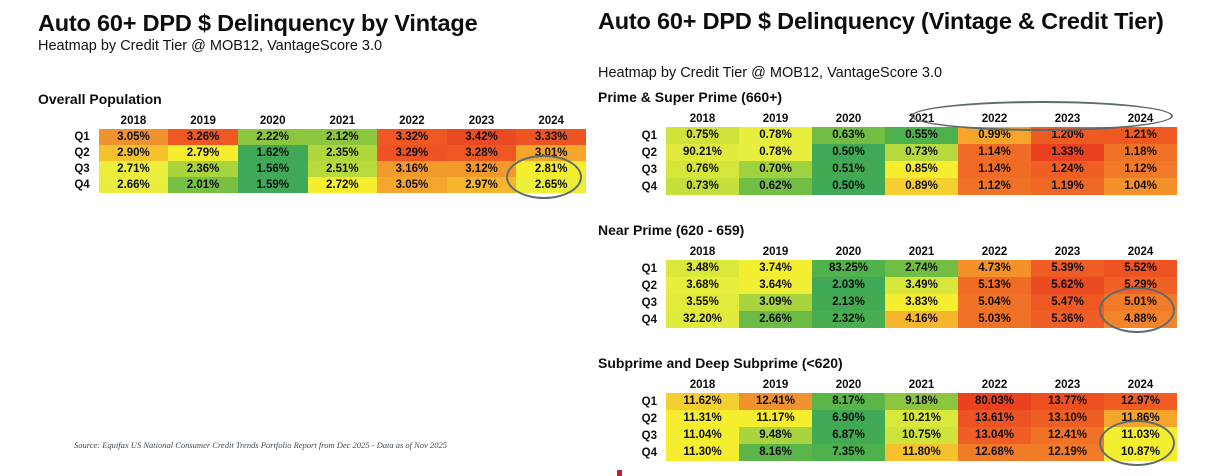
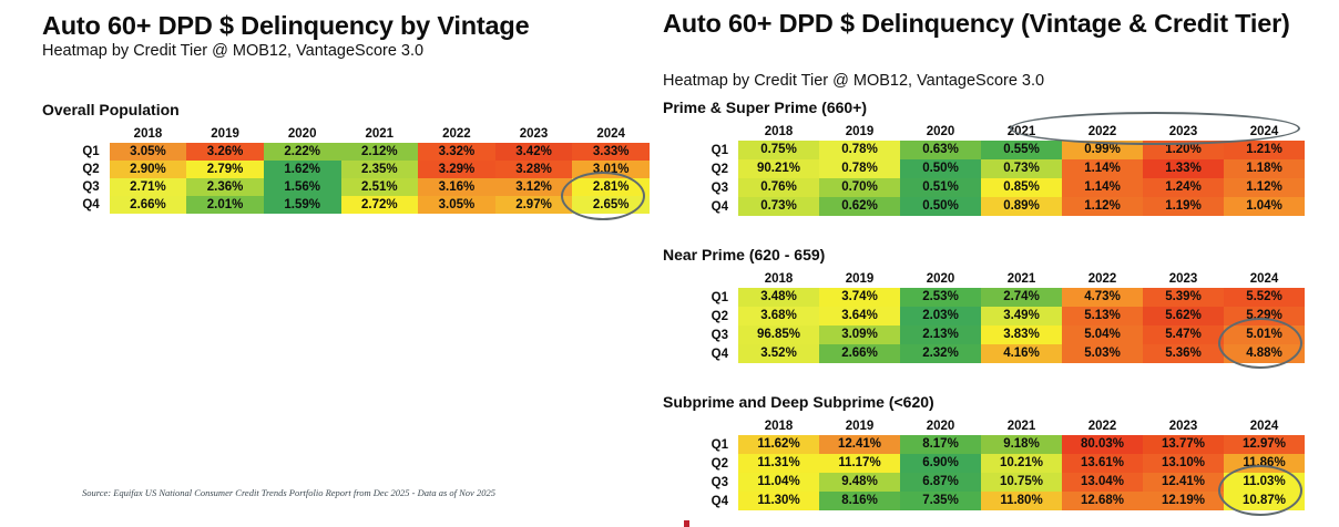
  Auto 60+ DPD $ Delinquency by Vintage
  Heatmap by Credit Tier @ MOB12, VantageScore 3.0
  Overall Population
  	2018	2019	2020	2021	2022	2023	2024
  Q1	3.05%	3.26%	2.22%	2.12%	3.32%	3.42%	3.33%
  Q2	2.90%	2.79%	1.62%	2.35%	3.29%	3.28%	3.01%
  Q3	2.71%	2.36%	1.56%	2.51%	3.16%	3.12%	2.81%
  Q4	2.66%	2.01%	1.59%	2.72%	3.05%	2.97%	2.65%
  Source: Equifax US National Consumer Credit Trends Portfolio Report from Dec 2025 - Data as of Nov 2025
  Auto 60+ DPD $ Delinquency (Vintage & Credit Tier)
  Heatmap by Credit Tier @ MOB12, VantageScore 3.0
  Prime & Super Prime (660+)
  	2018	2019	2020	2021	2022	2023	2024
  Q1	0.75%	0.78%	0.63%	0.55%	0.99%	1.20%	1.21%
  Q2	90.21%	0.78%	0.50%	0.73%	1.14%	1.33%	1.18%
  Q3	0.76%	0.70%	0.51%	0.85%	1.14%	1.24%	1.12%
  Q4	0.73%	0.62%	0.50%	0.89%	1.12%	1.19%	1.04%
  Near Prime (620 - 659)
  	2018	2019	2020	2021	2022	2023	2024
- Q1	3.48%	3.74%	83.25%	2.74%	4.73%	5.39%	5.52%
+ Q1	3.48%	3.74%	2.53%	2.74%	4.73%	5.39%	5.52%
  Q2	3.68%	3.64%	2.03%	3.49%	5.13%	5.62%	5.29%
- Q3	3.55%	3.09%	2.13%	3.83%	5.04%	5.47%	5.01%
+ Q3	96.85%	3.09%	2.13%	3.83%	5.04%	5.47%	5.01%
- Q4	32.20%	2.66%	2.32%	4.16%	5.03%	5.36%	4.88%
+ Q4	3.52%	2.66%	2.32%	4.16%	5.03%	5.36%	4.88%
  Subprime and Deep Subprime (<620)
  	2018	2019	2020	2021	2022	2023	2024
  Q1	11.62%	12.41%	8.17%	9.18%	80.03%	13.77%	12.97%
  Q2	11.31%	11.17%	6.90%	10.21%	13.61%	13.10%	11.86%
  Q3	11.04%	9.48%	6.87%	10.75%	13.04%	12.41%	11.03%
  Q4	11.30%	8.16%	7.35%	11.80%	12.68%	12.19%	10.87%
